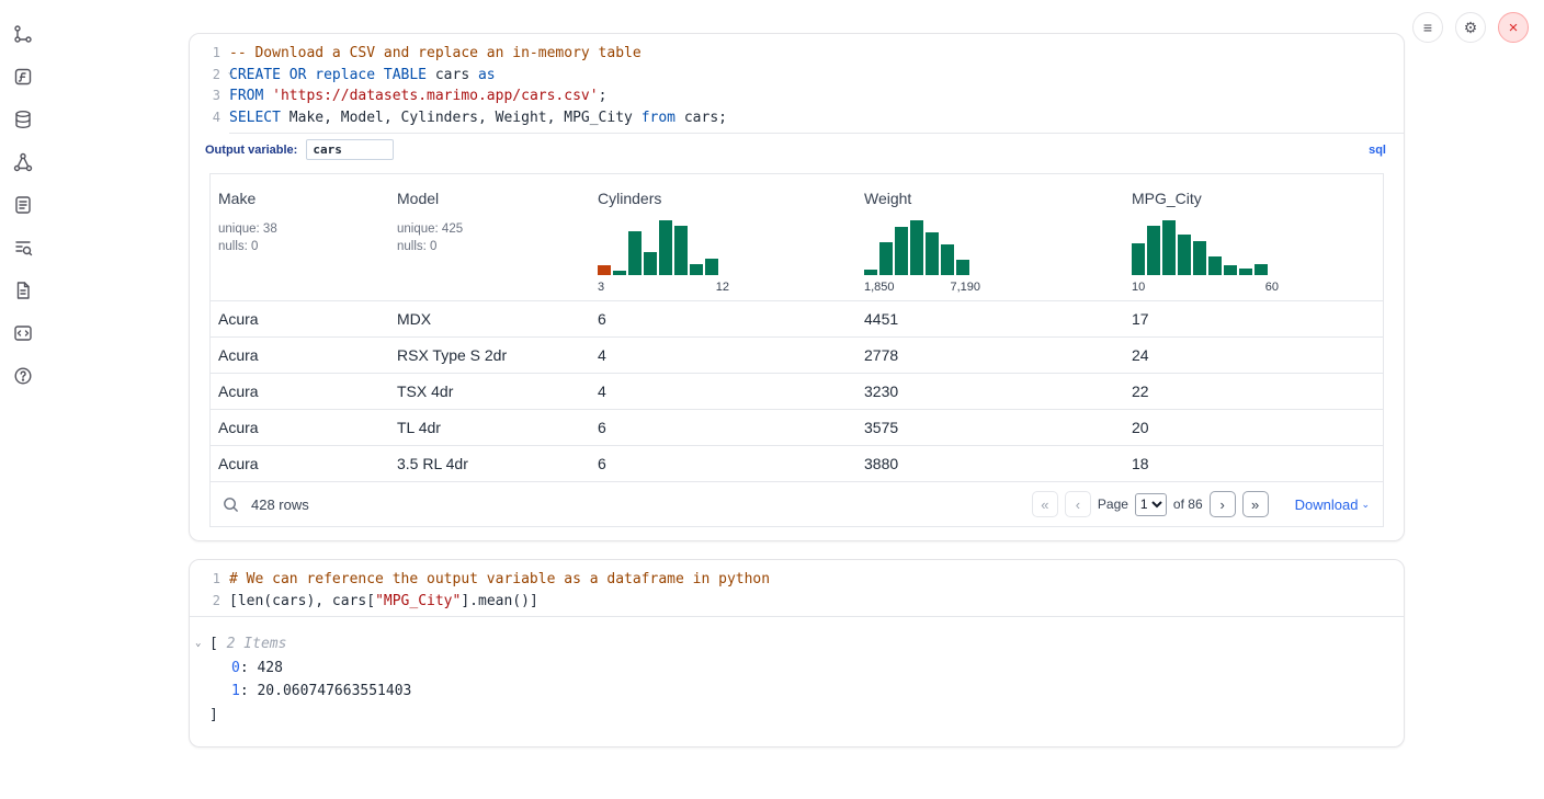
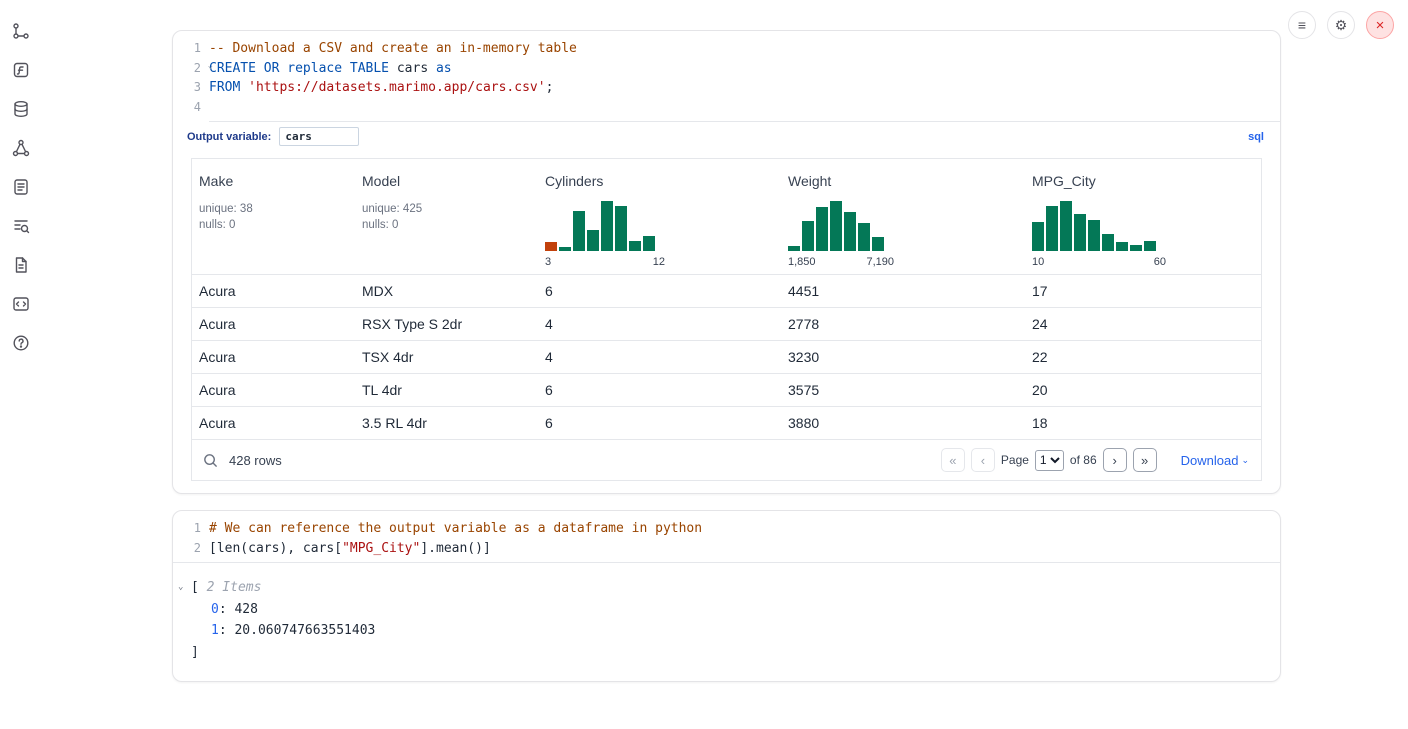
  ≡
  ⚙
  ×
  1
- -- Download a CSV and replace an in-memory table
+ -- Download a CSV and create an in-memory table
  2
  ⌄
  CREATE OR replace TABLE cars as
  3
  FROM 'https://datasets.marimo.app/cars.csv';
  4
- SELECT Make, Model, Cylinders, Weight, MPG_City from cars;
  Output variable:
  cars
  sql
  Make
  unique: 38
  nulls: 0
  Model
  unique: 425
  nulls: 0
  Cylinders
  3
  12
  Weight
  1,850
  7,190
  MPG_City
  10
  60
  Acura
  MDX
  6
  4451
  17
  Acura
  RSX Type S 2dr
  4
  2778
  24
  Acura
  TSX 4dr
  4
  3230
  22
  Acura
  TL 4dr
  6
  3575
  20
  Acura
  3.5 RL 4dr
  6
  3880
  18
  428 rows
  «
  ‹
  Page
  1
  of 86
  ›
  »
  Download
  ⌄
  1
  # We can reference the output variable as a dataframe in python
  2
  [len(cars), cars["MPG_City"].mean()]
  ⌄
  [ 2 Items
  0: 428
  1: 20.060747663551403
  ]
